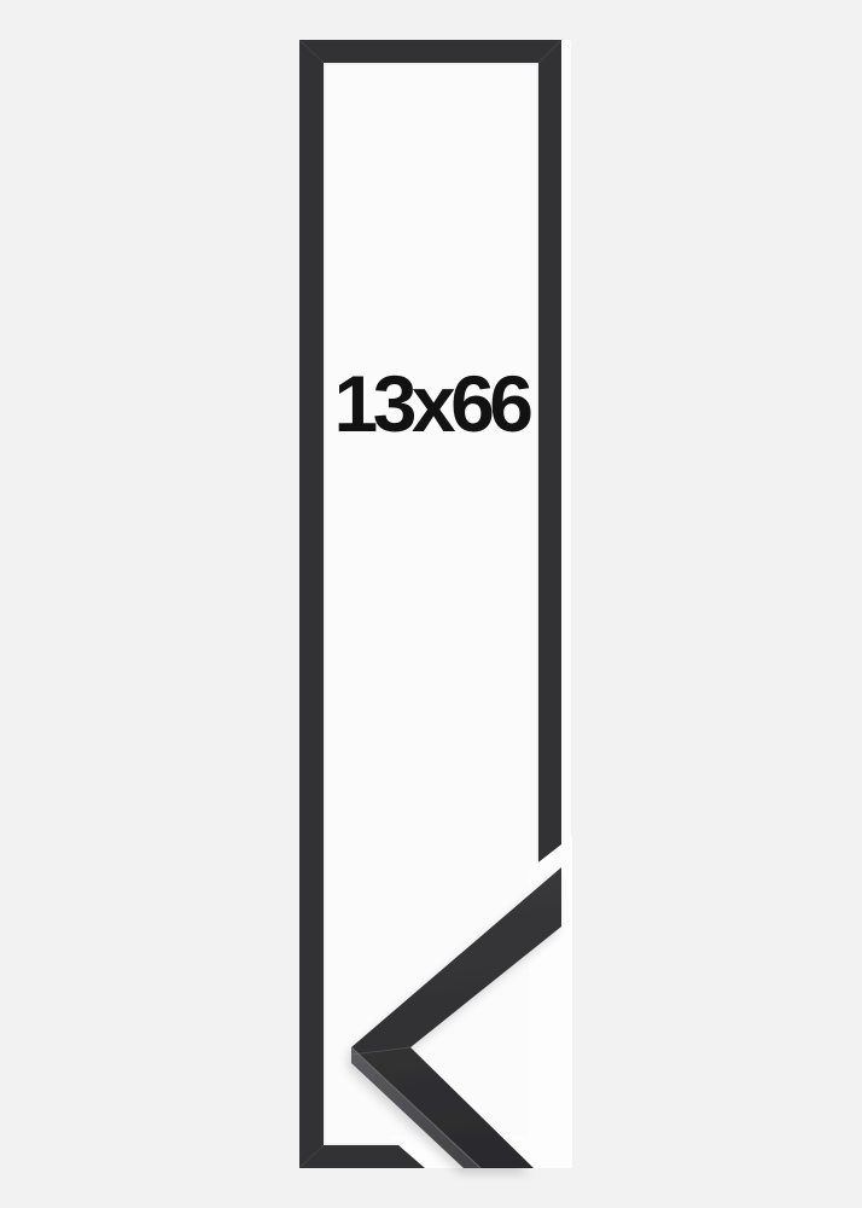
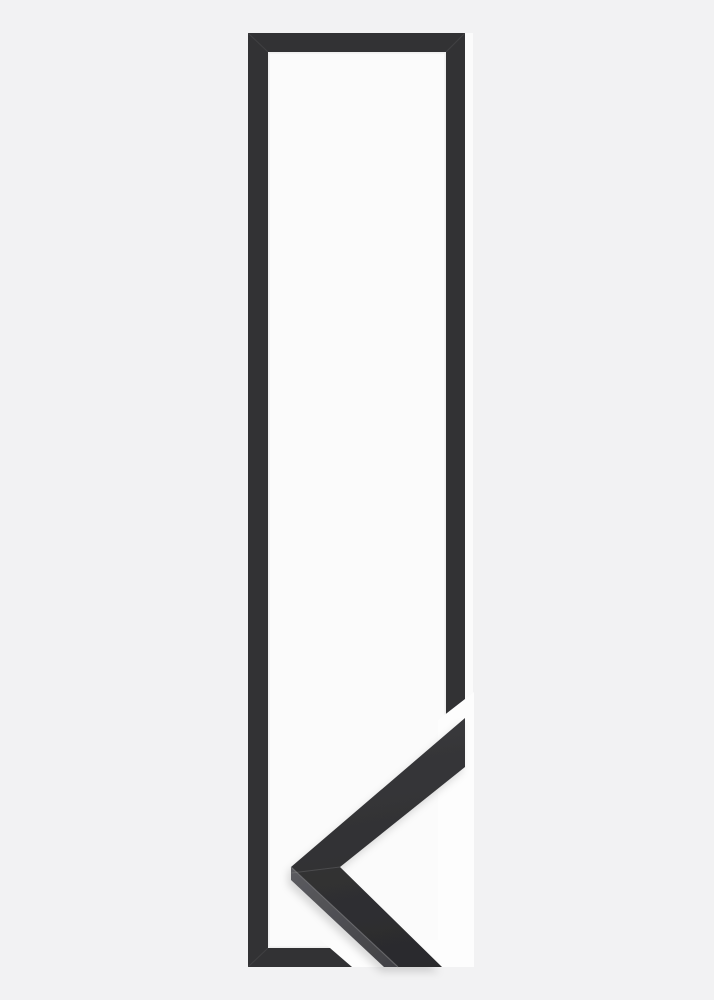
- 13x66
